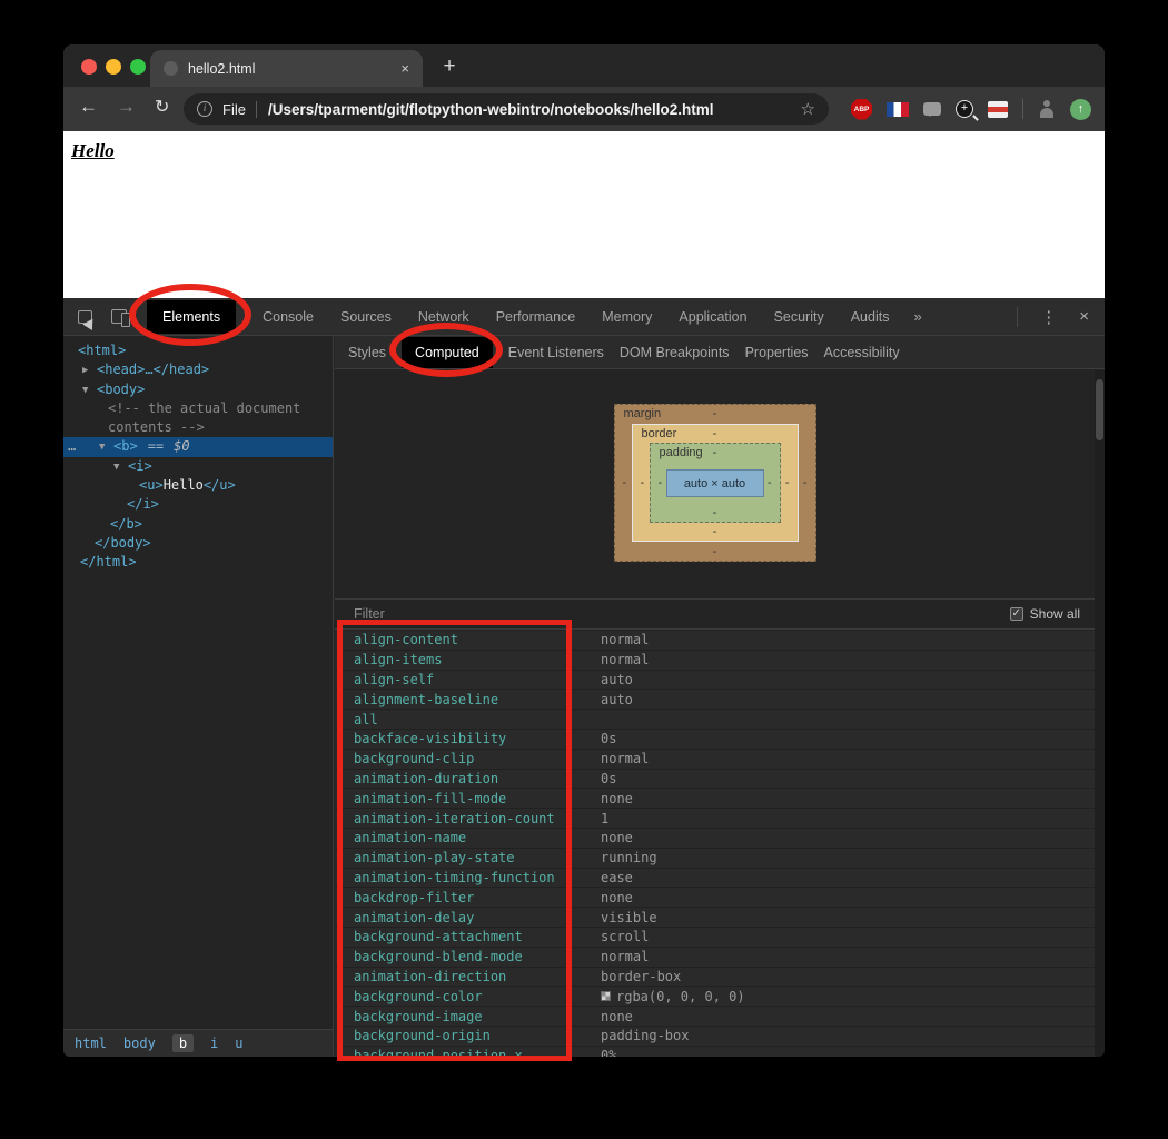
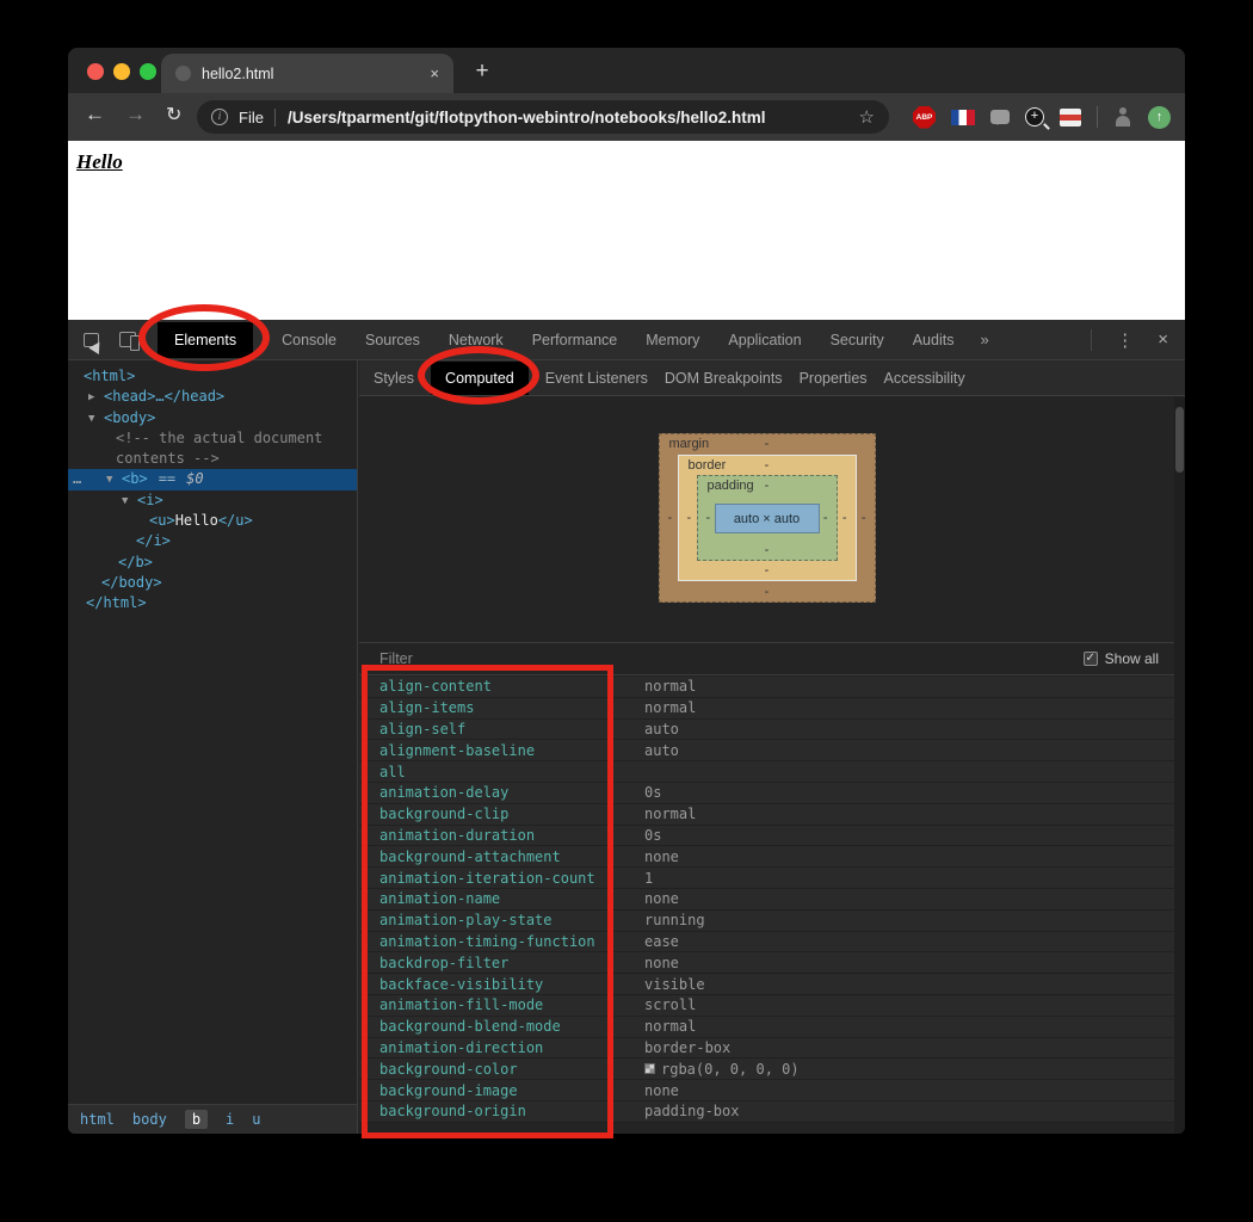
  hello2.html
  ×
  +
  ←
  →
  ↻
  i
  File
  /Users/tparment/git/flotpython-webintro/notebooks/hello2.html
  ☆
  +
  ↑
  Hello
  Elements
  Console
  Sources
  Network
  Performance
  Memory
  Application
  Security
  Audits
  »
  ⋮
  ×
  <html>
  ▶ <head>…</head>
  ▼ <body>
  <!-- the actual document
  contents -->
  …
  ▼ <b> == $0
  ▼ <i>
  <u>Hello</u>
  </i>
  </b>
  </body>
  </html>
  html
  body
  b
  i
  u
  Styles
  Computed
  Event Listeners
  DOM Breakpoints
  Properties
  Accessibility
  margin
  -
  -
  -
  -
  border
  -
  -
  -
  -
  padding
  -
  -
  -
  -
  auto × auto
  Filter
  ✓
  Show all
  align-content
  normal
  align-items
  normal
  align-self
  auto
  alignment-baseline
  auto
  all
- backface-visibility
+ animation-delay
  0s
  background-clip
  normal
  animation-duration
  0s
- animation-fill-mode
+ background-attachment
  none
  animation-iteration-count
  1
  animation-name
  none
  animation-play-state
  running
  animation-timing-function
  ease
  backdrop-filter
  none
- animation-delay
+ backface-visibility
  visible
- background-attachment
+ animation-fill-mode
  scroll
  background-blend-mode
  normal
  animation-direction
  border-box
  background-color
  rgba(0, 0, 0, 0)
  background-image
  none
  background-origin
  padding-box
- background-position-x
- 0%
